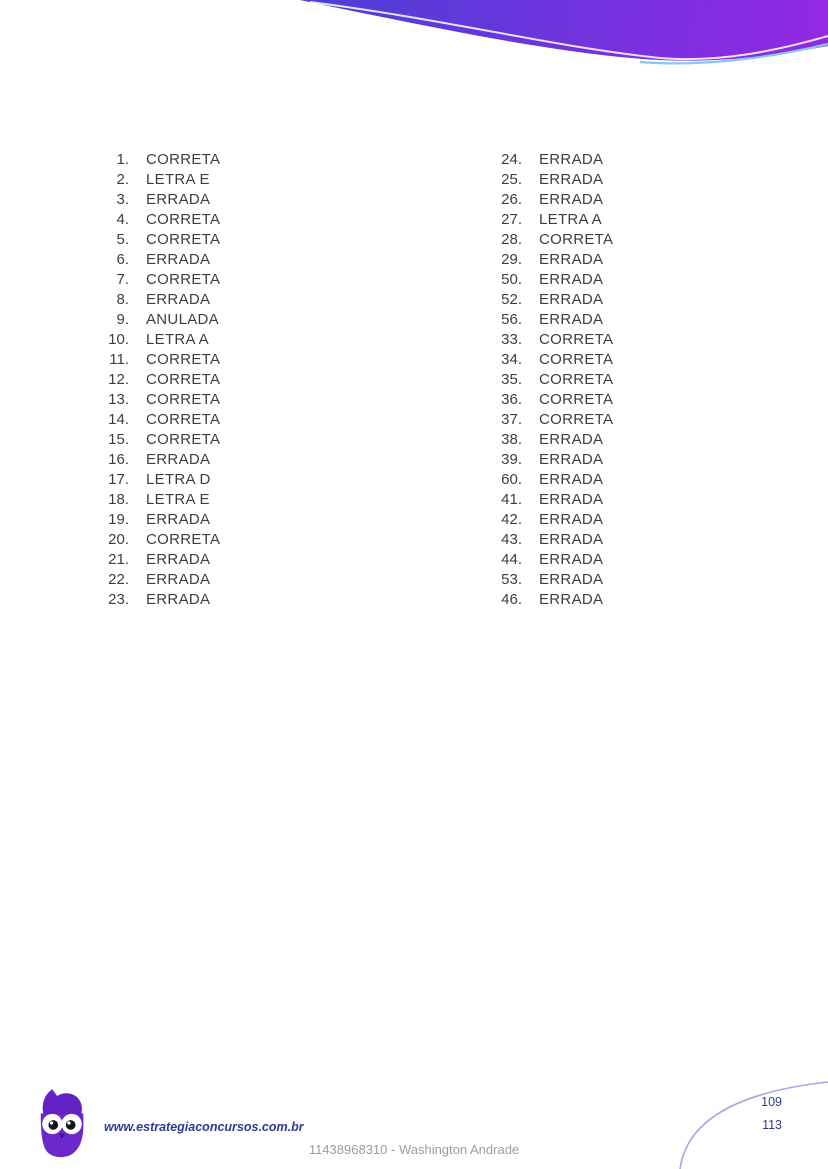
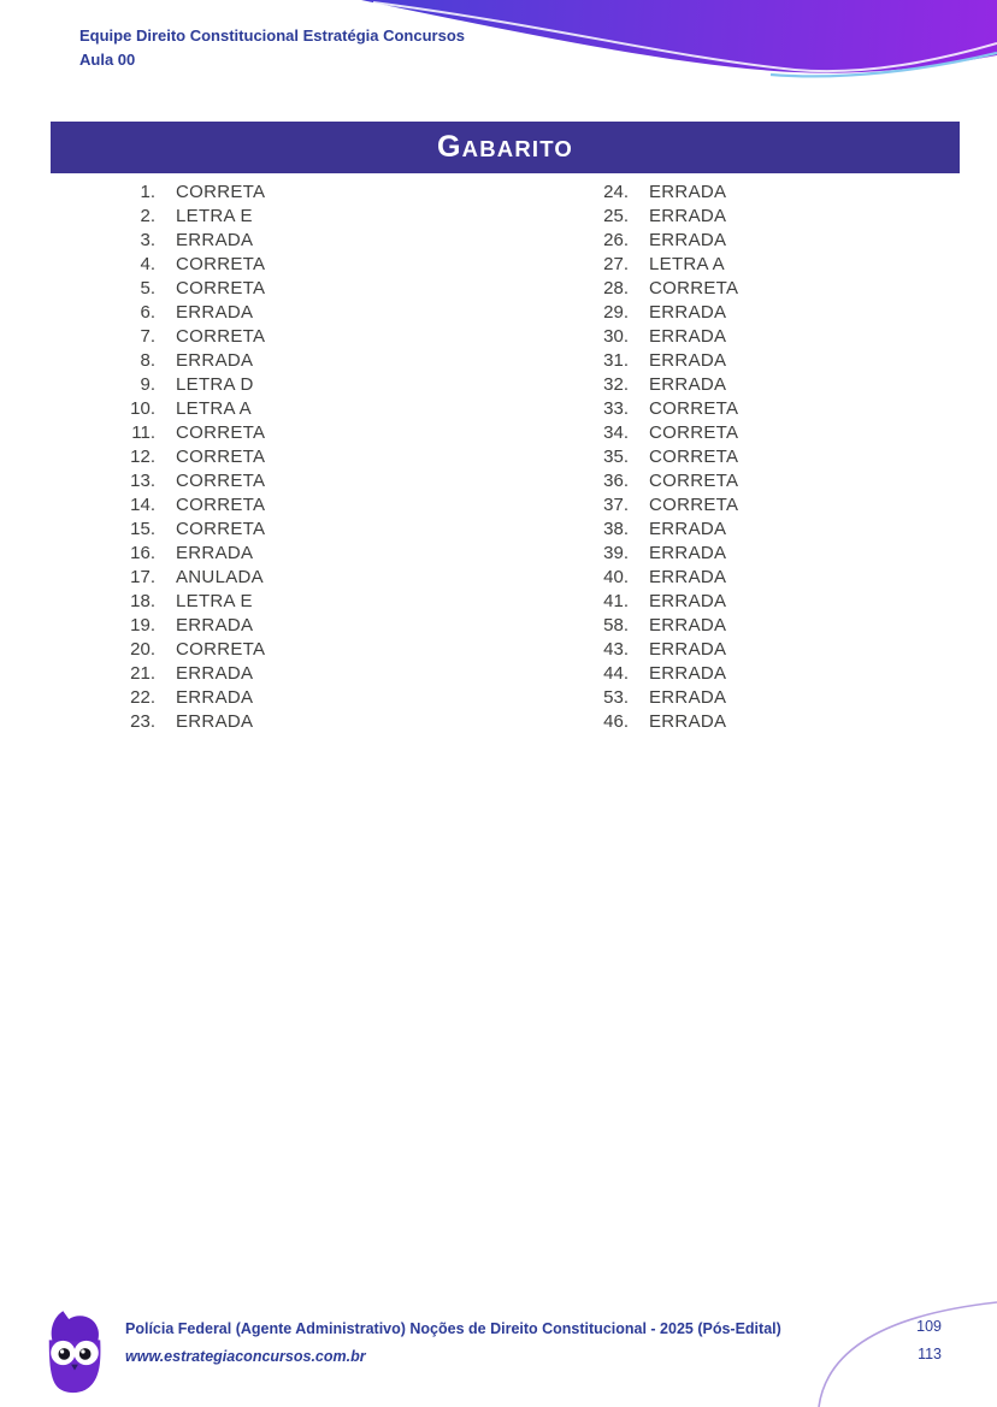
+ Equipe Direito Constitucional Estratégia Concursos
+ Aula 00
+ GABARITO
  1.
  CORRETA
  2.
  LETRA E
  3.
  ERRADA
  4.
  CORRETA
  5.
  CORRETA
  6.
  ERRADA
  7.
  CORRETA
  8.
  ERRADA
  9.
- ANULADA
+ LETRA D
  10.
  LETRA A
  11.
  CORRETA
  12.
  CORRETA
  13.
  CORRETA
  14.
  CORRETA
  15.
  CORRETA
  16.
  ERRADA
  17.
- LETRA D
+ ANULADA
  18.
  LETRA E
  19.
  ERRADA
  20.
  CORRETA
  21.
  ERRADA
  22.
  ERRADA
  23.
  ERRADA
  24.
  ERRADA
  25.
  ERRADA
  26.
  ERRADA
  27.
  LETRA A
  28.
  CORRETA
  29.
  ERRADA
- 50.
+ 30.
  ERRADA
- 52.
+ 31.
  ERRADA
- 56.
+ 32.
  ERRADA
  33.
  CORRETA
  34.
  CORRETA
  35.
  CORRETA
  36.
  CORRETA
  37.
  CORRETA
  38.
  ERRADA
  39.
  ERRADA
- 60.
+ 40.
  ERRADA
  41.
  ERRADA
- 42.
+ 58.
  ERRADA
  43.
  ERRADA
  44.
  ERRADA
  53.
  ERRADA
  46.
  ERRADA
+ Polícia Federal (Agente Administrativo) Noções de Direito Constitucional - 2025 (Pós-Edital)
  www.estrategiaconcursos.com.br
  109
  113
- 11438968310 - Washington Andrade
